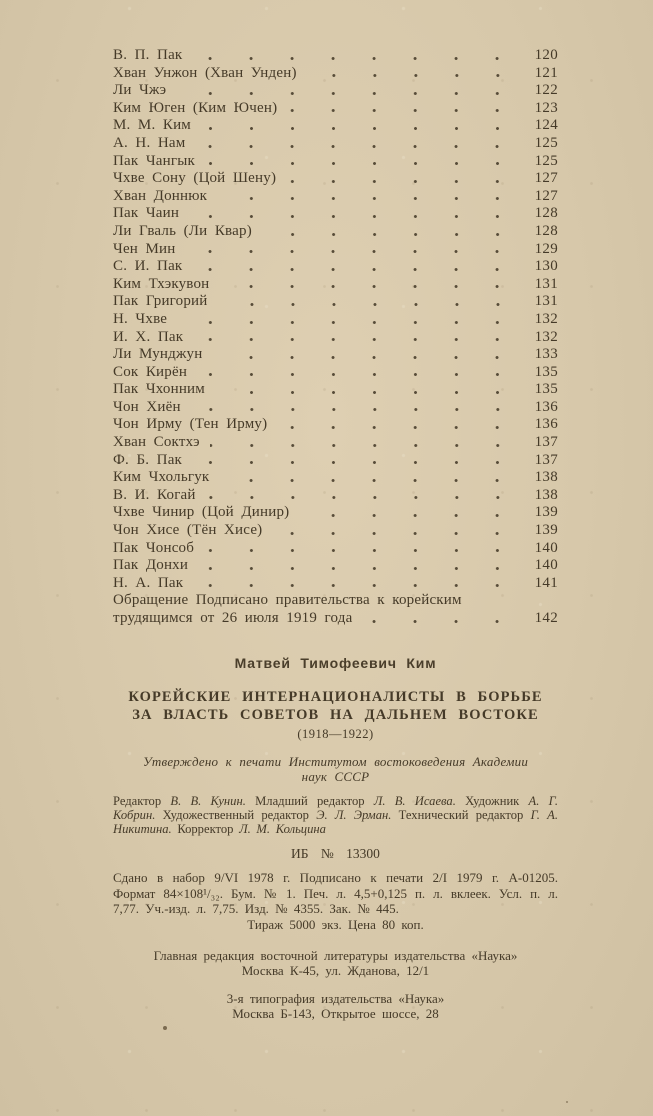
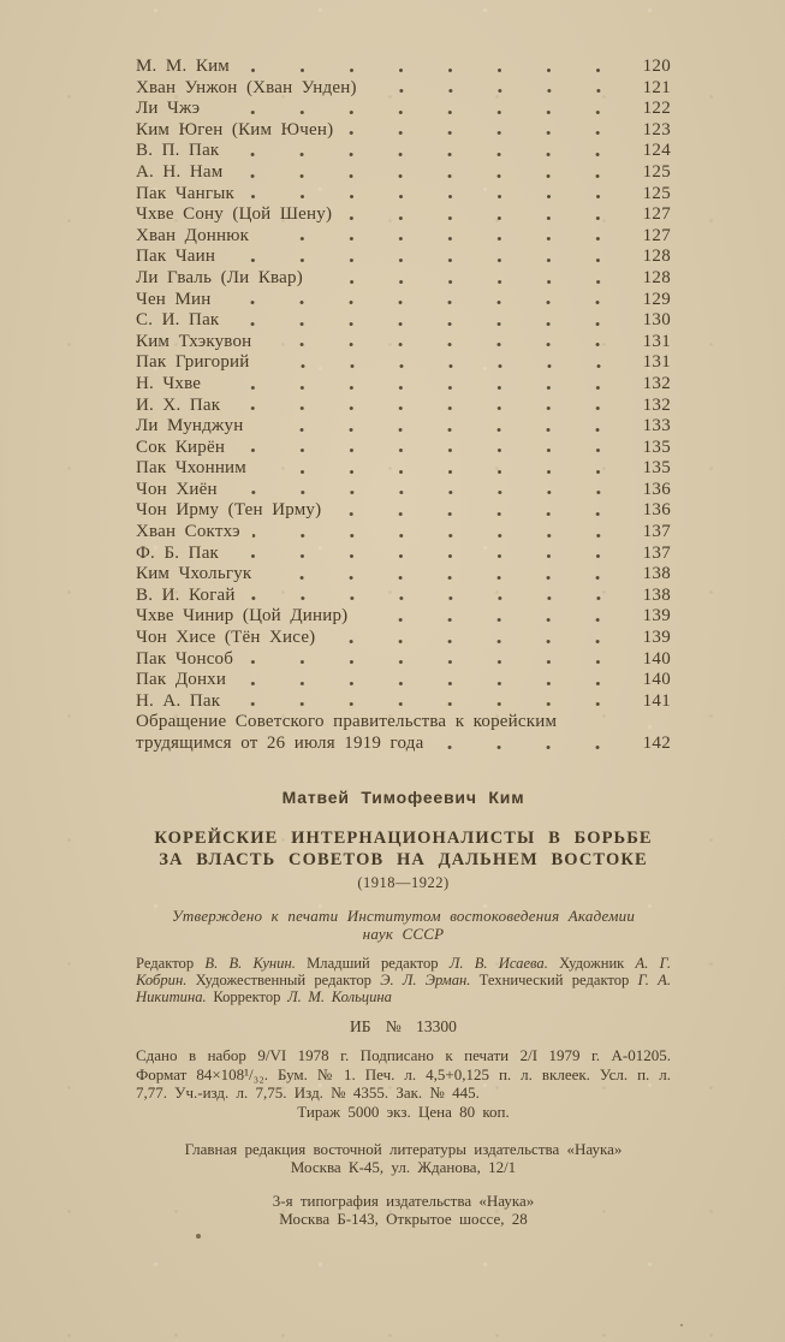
- В. П. Пак
+ М. М. Ким
  120
  Хван Унжон (Хван Унден)
  121
  Ли Чжэ
  122
  Ким Юген (Ким Ючен)
  123
- М. М. Ким
+ В. П. Пак
  124
  А. Н. Нам
  125
  Пак Чангык
  125
  Чхве Сону (Цой Шену)
  127
  Хван Доннюк
  127
  Пак Чаин
  128
  Ли Гваль (Ли Квар)
  128
  Чен Мин
  129
  С. И. Пак
  130
  Ким Тхэкувон
  131
  Пак Григорий
  131
  Н. Чхве
  132
  И. Х. Пак
  132
  Ли Мунджун
  133
  Сок Кирён
  135
  Пак Чхонним
  135
  Чон Хиён
  136
  Чон Ирму (Тен Ирму)
  136
  Хван Соктхэ
  137
  Ф. Б. Пак
  137
  Ким Чхольгук
  138
  В. И. Когай
  138
  Чхве Чинир (Цой Динир)
  139
  Чон Хисе (Тён Хисе)
  139
  Пак Чонсоб
  140
  Пак Донхи
  140
  Н. А. Пак
  141
- Обращение Подписано правительства к корейским
+ Обращение Советского правительства к корейским
  трудящимся от 26 июля 1919 года
  142
  Матвей Тимофеевич Ким
  КОРЕЙСКИЕ ИНТЕРНАЦИОНАЛИСТЫ В БОРЬБЕ
  ЗА ВЛАСТЬ СОВЕТОВ НА ДАЛЬНЕМ ВОСТОКЕ
  (1918—1922)
  Утверждено к печати Институтом востоковедения Академии
  наук СССР
  Редактор В. В. Кунин. Младший редактор Л. В. Исаева. Художник А. Г. Кобрин. Художественный редактор Э. Л. Эрман. Технический редактор Г. А. Никитина. Корректор Л. М. Кольцина
  ИБ № 13300
  Сдано в набор 9/VI 1978 г. Подписано к печати 2/I 1979 г. А-01205. Формат 84×108¹/₃₂. Бум. № 1. Печ. л. 4,5+0,125 п. л. вклеек. Усл. п. л. 7,77. Уч.-изд. л. 7,75. Изд. № 4355. Зак. № 445.
  Тираж 5000 экз. Цена 80 коп.
  Главная редакция восточной литературы издательства «Наука»
  Москва К-45, ул. Жданова, 12/1
  3-я типография издательства «Наука»
  Москва Б-143, Открытое шоссе, 28
